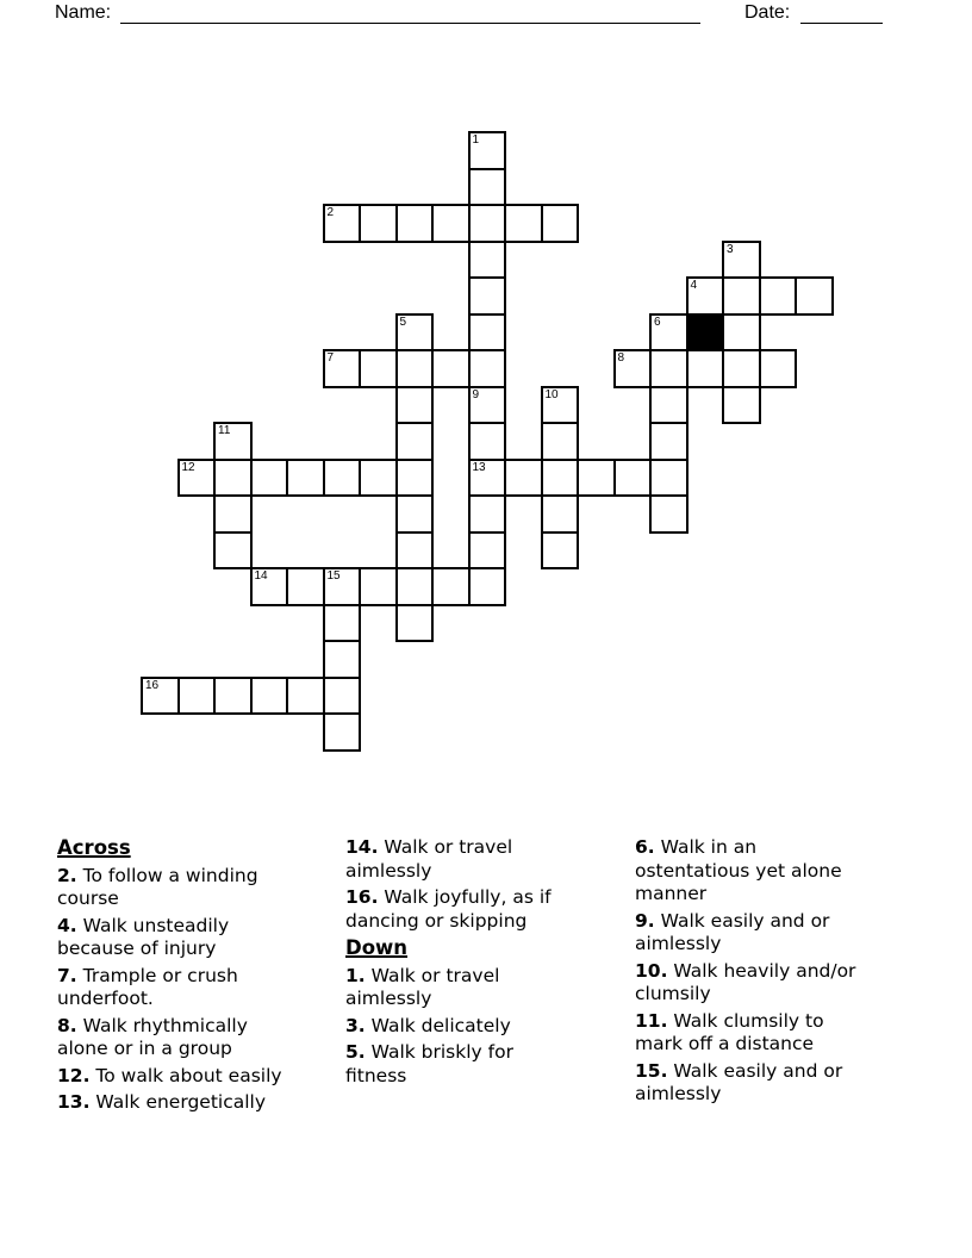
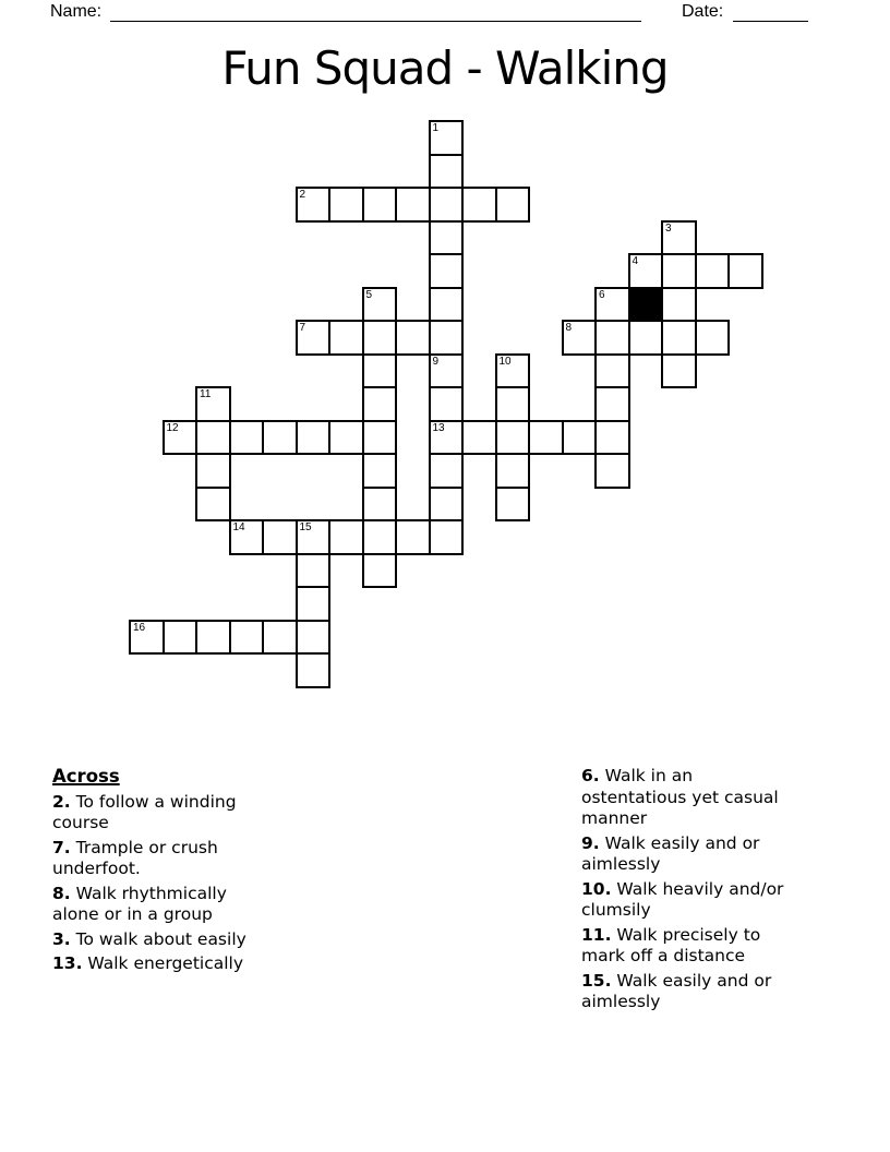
  Name:
  Date:
+ Fun Squad - Walking
  1
  2
  3
  4
  5
  6
  7
  8
  9
  13
  10
  11
  12
  14
  15
  16
  Across
  2. To follow a winding course
- 4. Walk unsteadily because of injury
  7. Trample or crush underfoot.
  8. Walk rhythmically alone or in a group
- 12. To walk about easily
+ 3. To walk about easily
  13. Walk energetically
- 14. Walk or travel aimlessly
- 16. Walk joyfully, as if dancing or skipping
- Down
- 1. Walk or travel aimlessly
- 3. Walk delicately
- 5. Walk briskly for fitness
- 6. Walk in an ostentatious yet alone manner
+ 6. Walk in an ostentatious yet casual manner
  9. Walk easily and or aimlessly
  10. Walk heavily and/or clumsily
- 11. Walk clumsily to mark off a distance
+ 11. Walk precisely to mark off a distance
  15. Walk easily and or aimlessly
